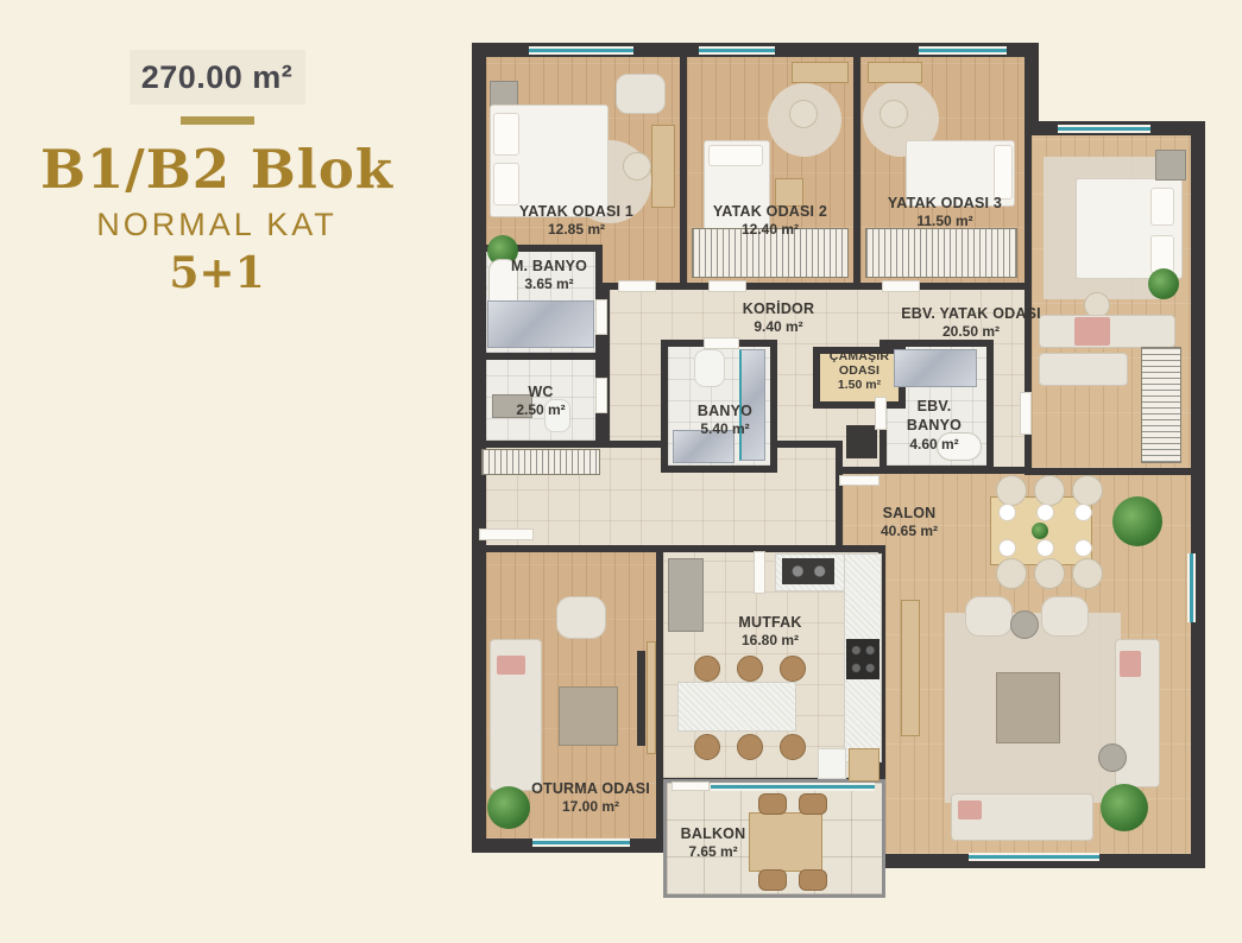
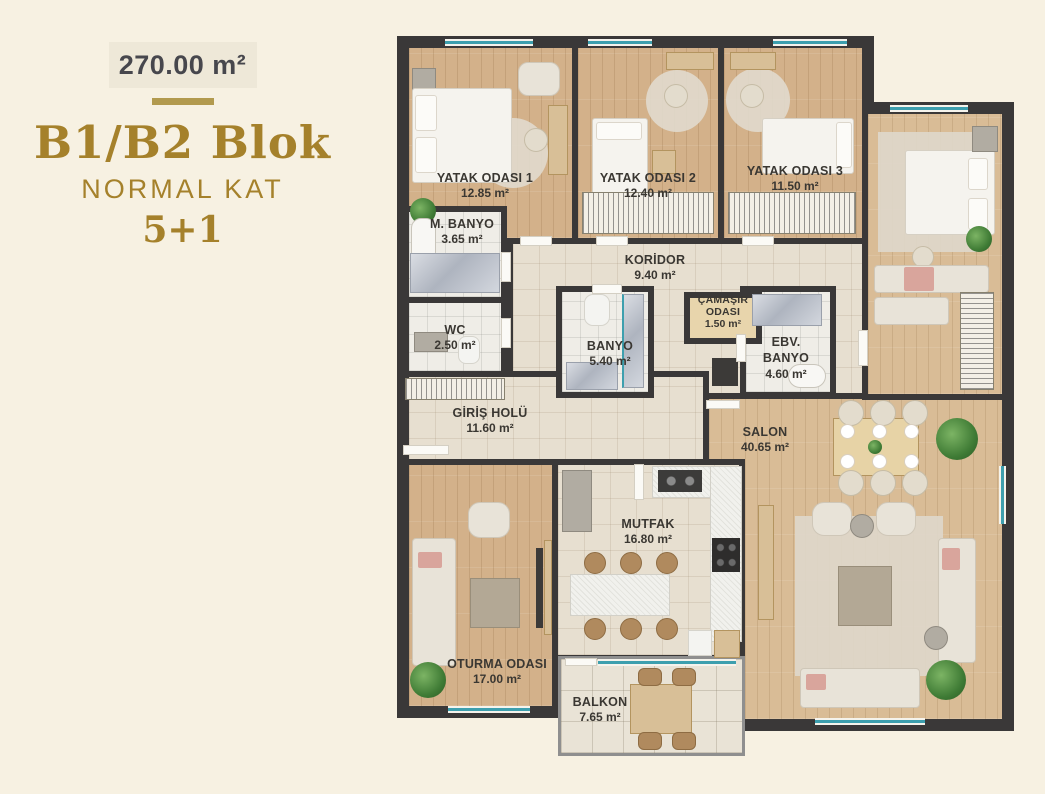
  270.00 m²
  B1/B2 Blok
  NORMAL KAT
  5+1
  YATAK ODASI 1
  12.85 m²
  YATAK ODASI 2
  12.40 m²
  YATAK ODASI 3
  11.50 m²
- EBV. YATAK ODASI
- 20.50 m²
  M. BANYO
  3.65 m²
  KORİDOR
  9.40 m²
  ÇAMAŞIR ODASI
  1.50 m²
  WC
  2.50 m²
  BANYO
  5.40 m²
  EBV. BANYO
  4.60 m²
+ GİRİŞ HOLÜ
+ 11.60 m²
  SALON
  40.65 m²
  MUTFAK
  16.80 m²
  OTURMA ODASI
  17.00 m²
  BALKON
  7.65 m²
